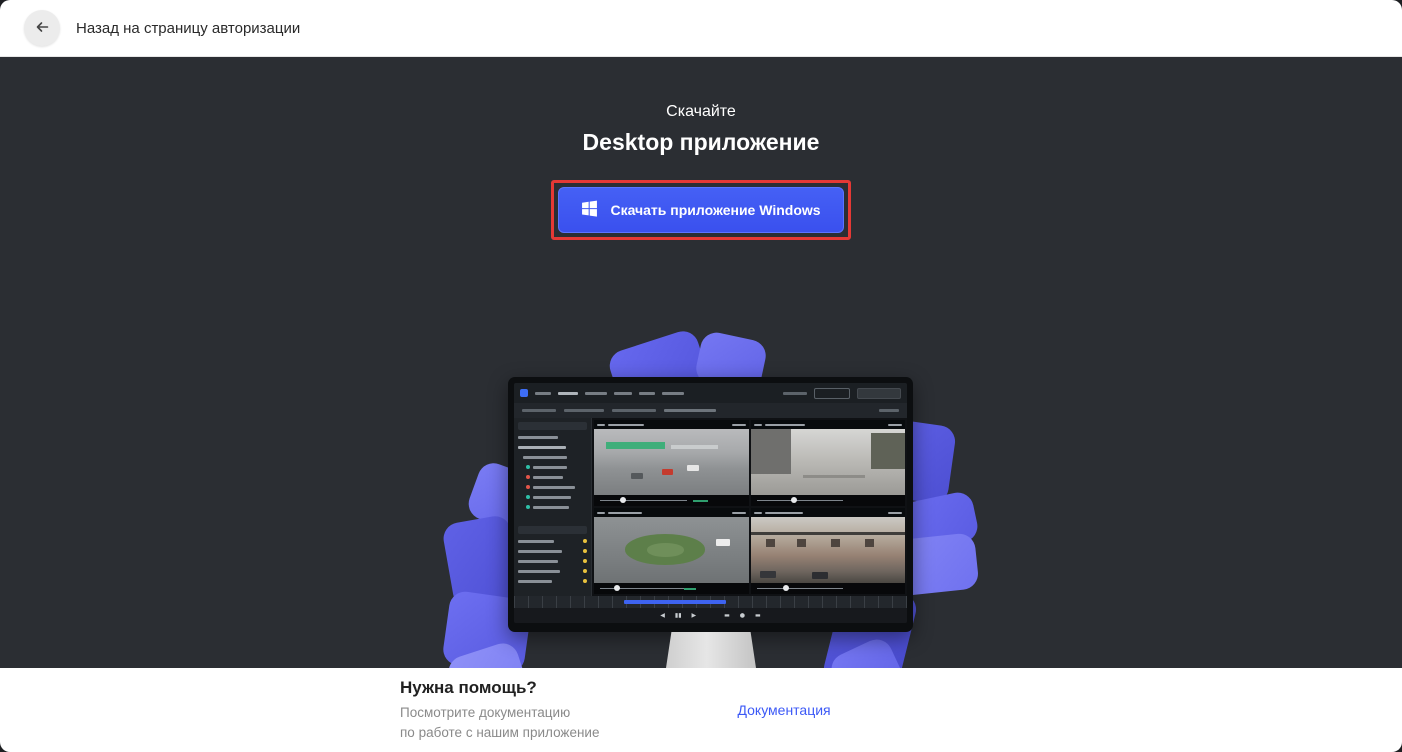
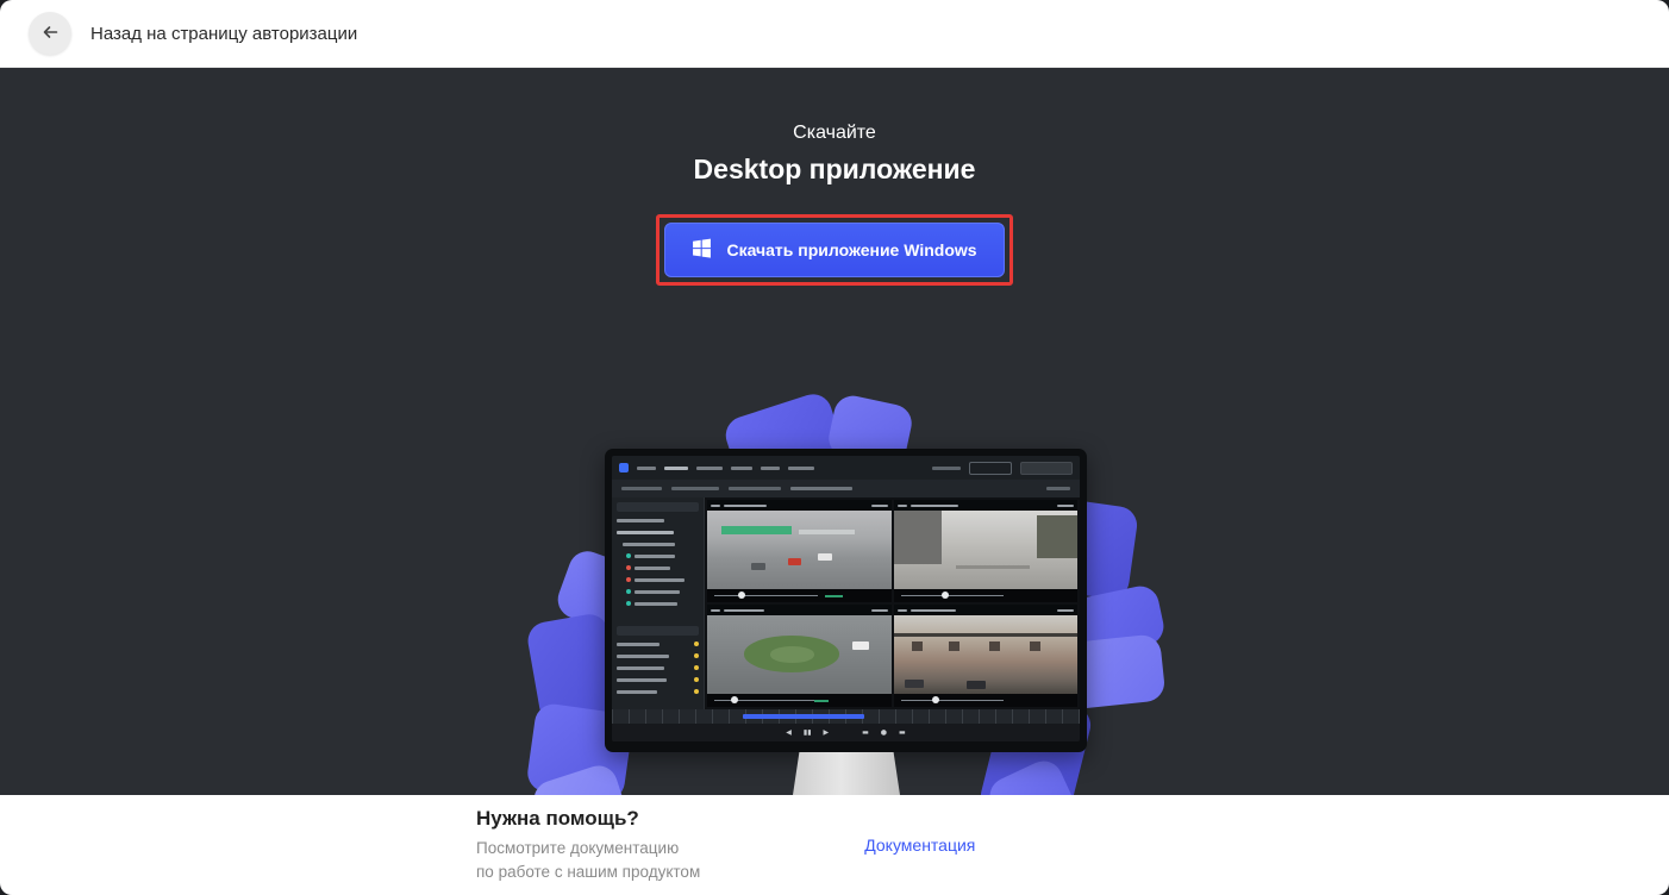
  Назад на страницу авторизации
  Скачайте
  Desktop приложение
  Скачать приложение Windows
  Нужна помощь?
  Посмотрите документацию
- по работе с нашим приложение
+ по работе с нашим продуктом
  Документация
